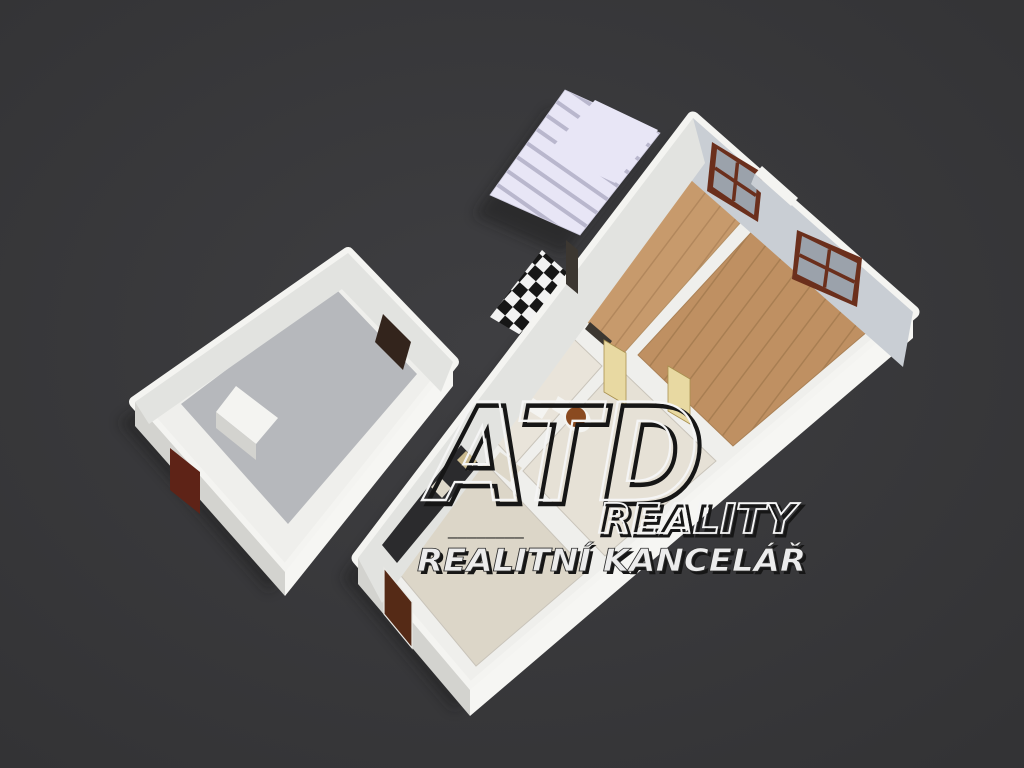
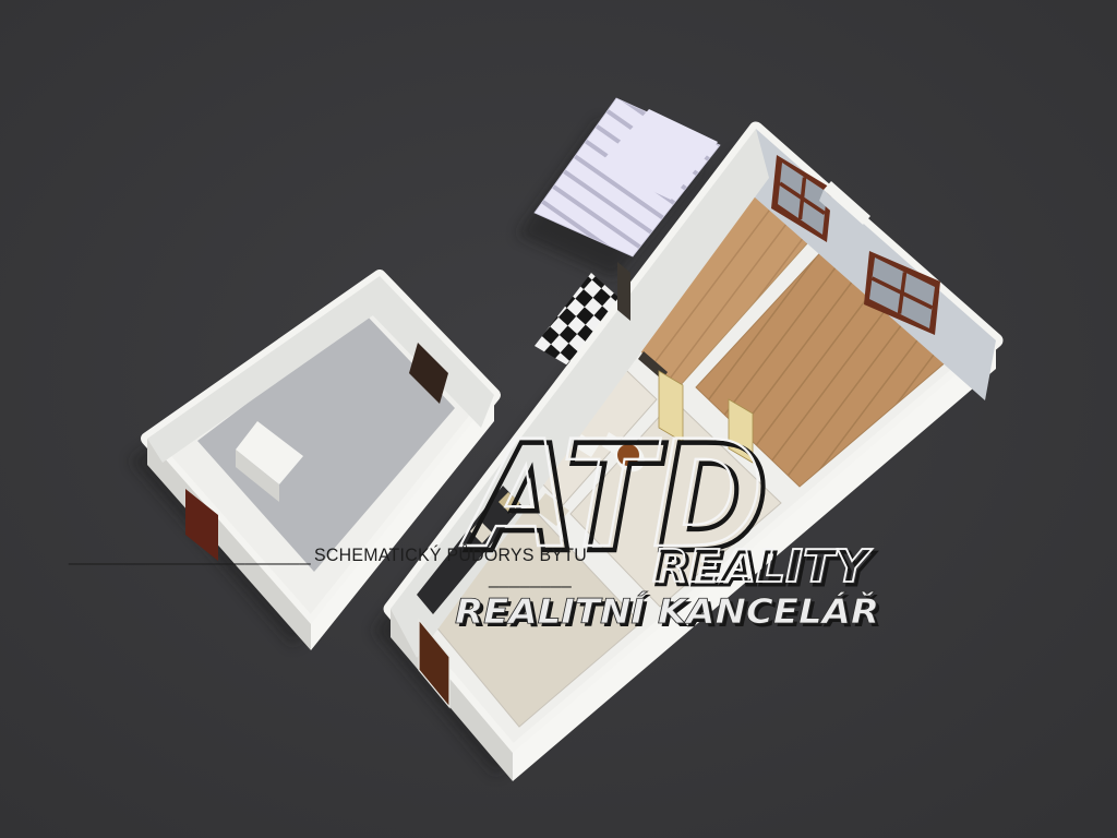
  ATD
  REALITY
  REALITNÍ KANCELÁŘ
+ ______________________
+ SCHEMATICKÝ PŮDORYS BYTU
  ________
